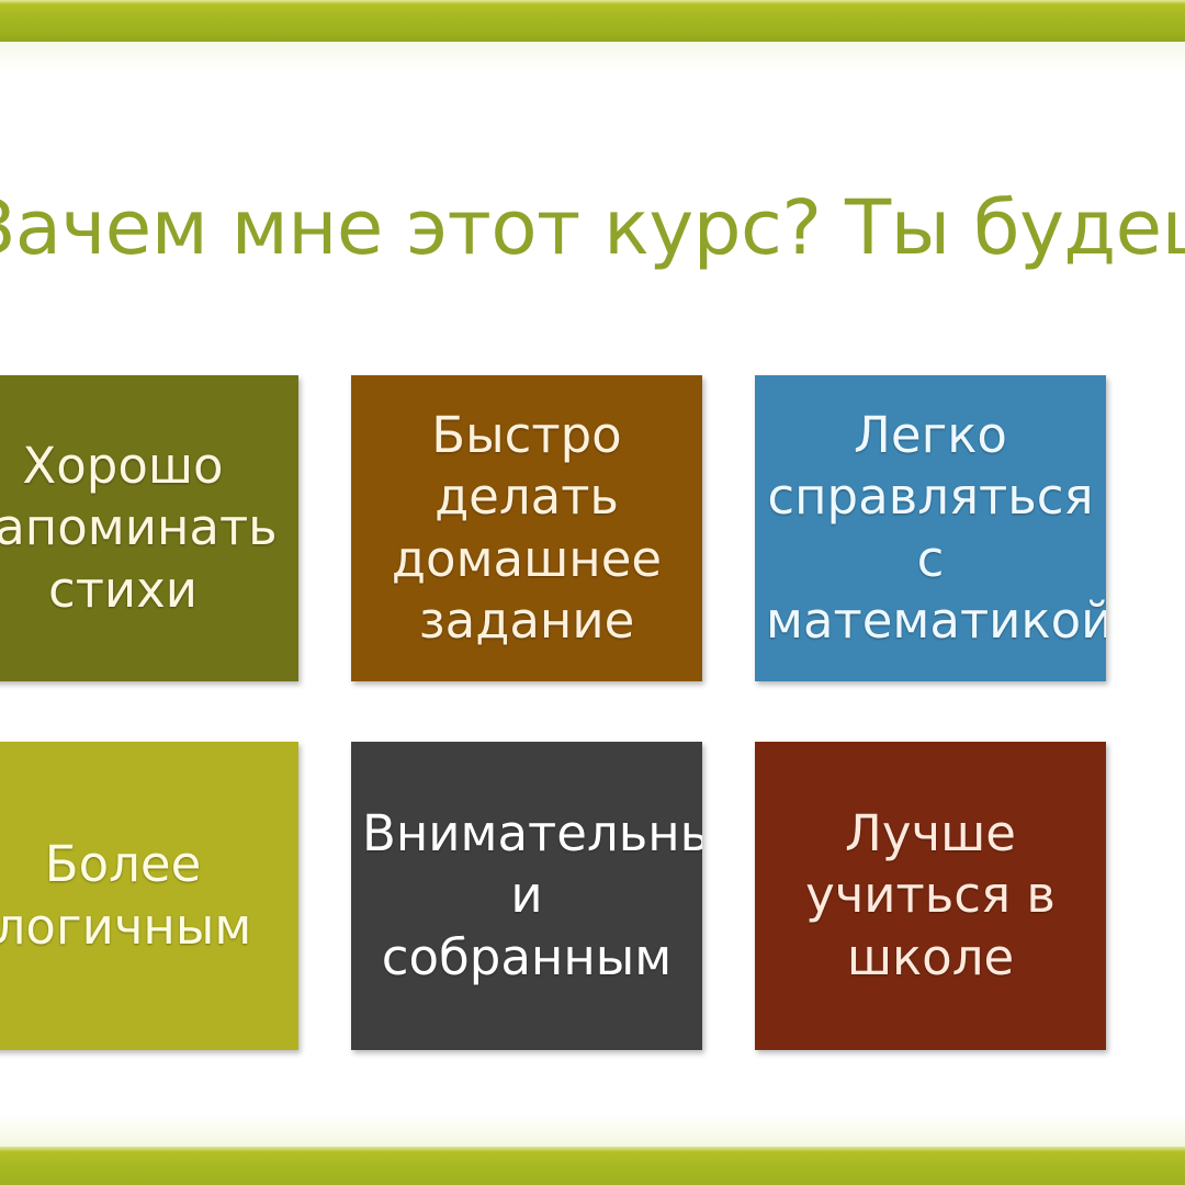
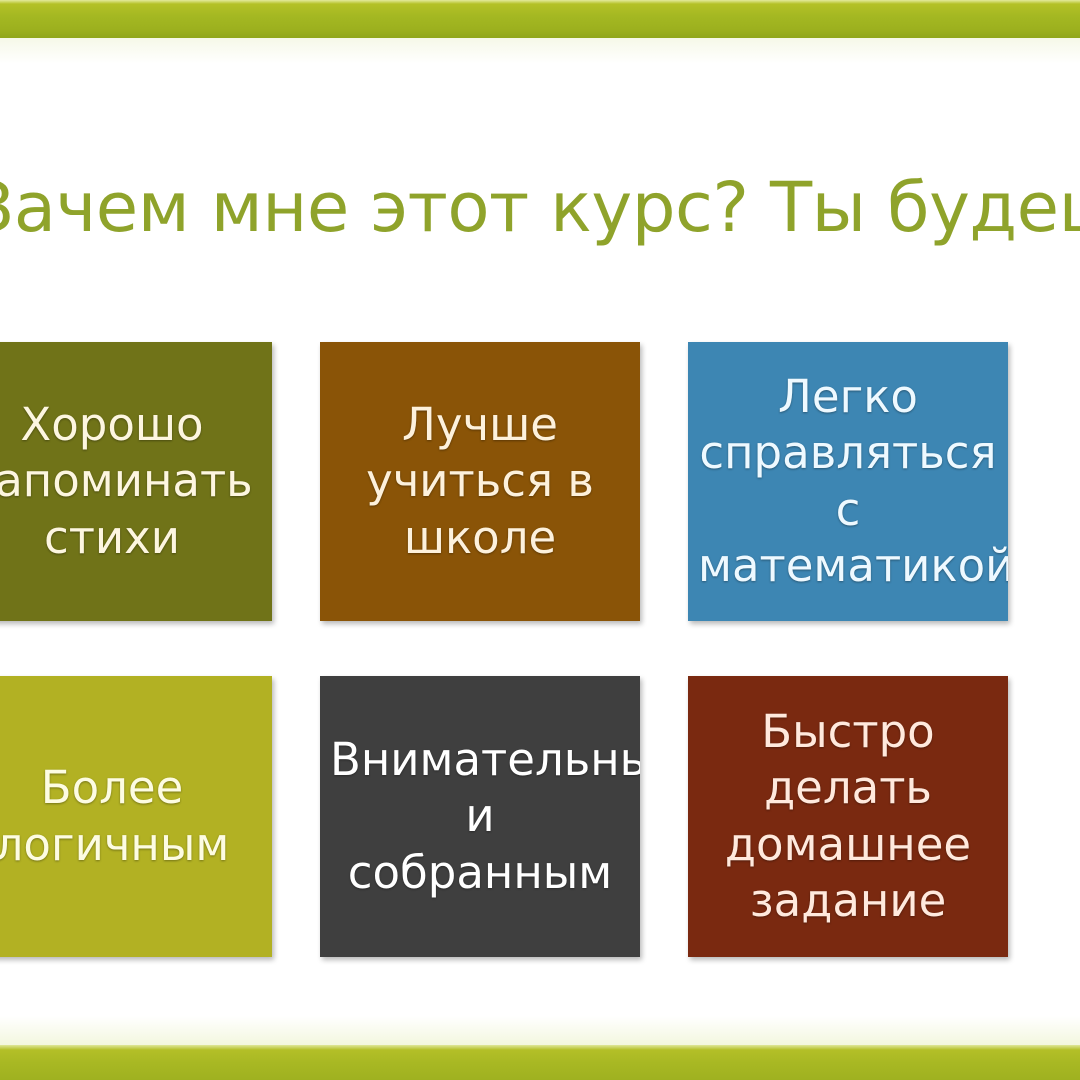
  ачем мне этот курс? Ты буде
  Хорошо апоминать стихи
- Быстро делать домашнее задание
+ Лучше учиться в школе
  Легко справляться с математикой
  Более логичным
  Внимательны и собранным
- Лучше учиться в школе
+ Быстро делать домашнее задание
